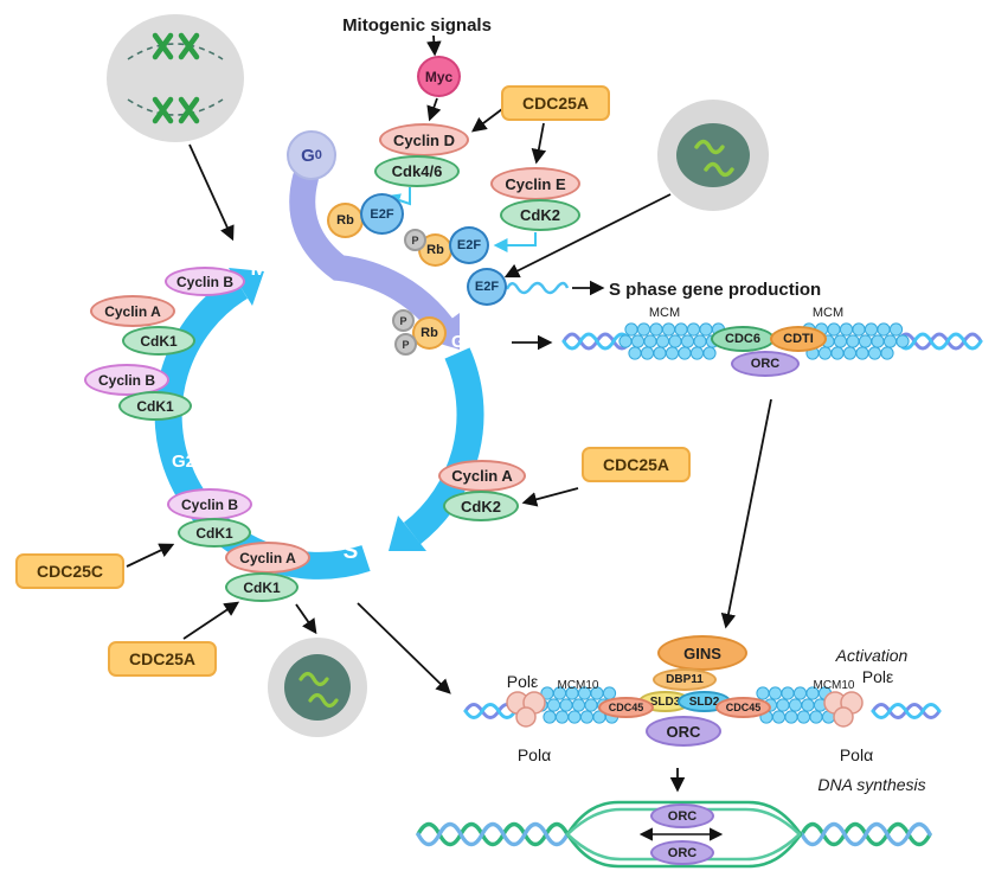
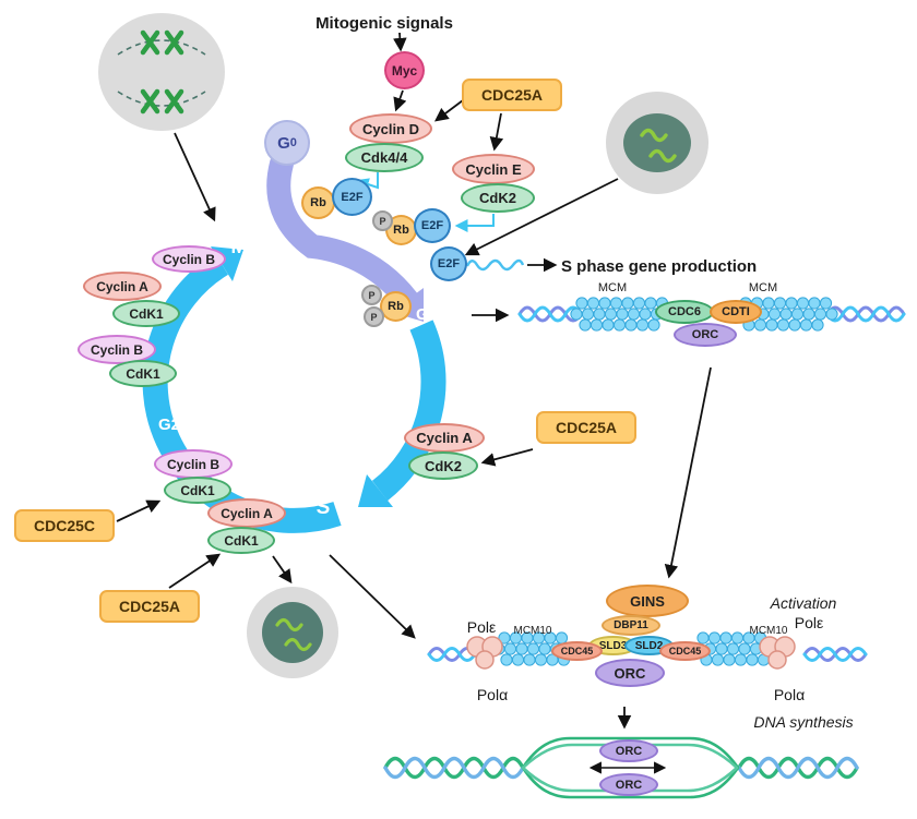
  Mitogenic signals
  Myc
  CDC25A
  Cyclin D
- Cdk4/6
+ Cdk4/4
  Cyclin E
  CdK2
  G
  0
  Rb
  E2F
  Rb
  E2F
  P
  E2F
  S phase gene production
  Rb
  P
  P
  Cyclin B
  Cyclin A
  CdK1
  Cyclin B
  CdK1
  Cyclin B
  CdK1
  Cyclin A
  CdK1
  Cyclin A
  CdK2
  CDC25A
  CDC25C
  CDC25A
  M
  G1
  S
  G2
  MCM
  MCM
  CDC6
  CDTI
  ORC
  GINS
  DBP11
  SLD
  SLD2
  CDC45
  CDC45
  ORC
  MCM10
  MCM10
  Polε
  Polε
  Polα
  Polα
  Activation
  DNA synthesis
  ORC
  ORC
